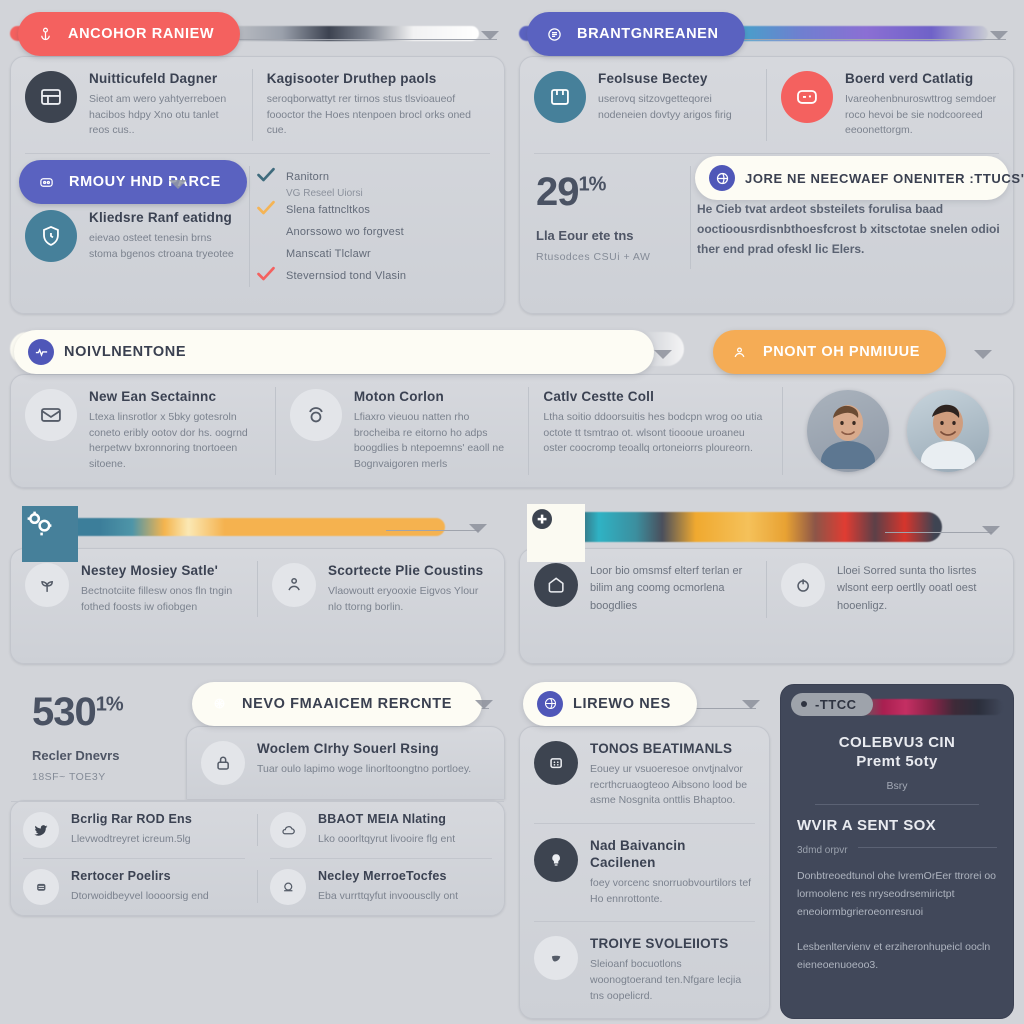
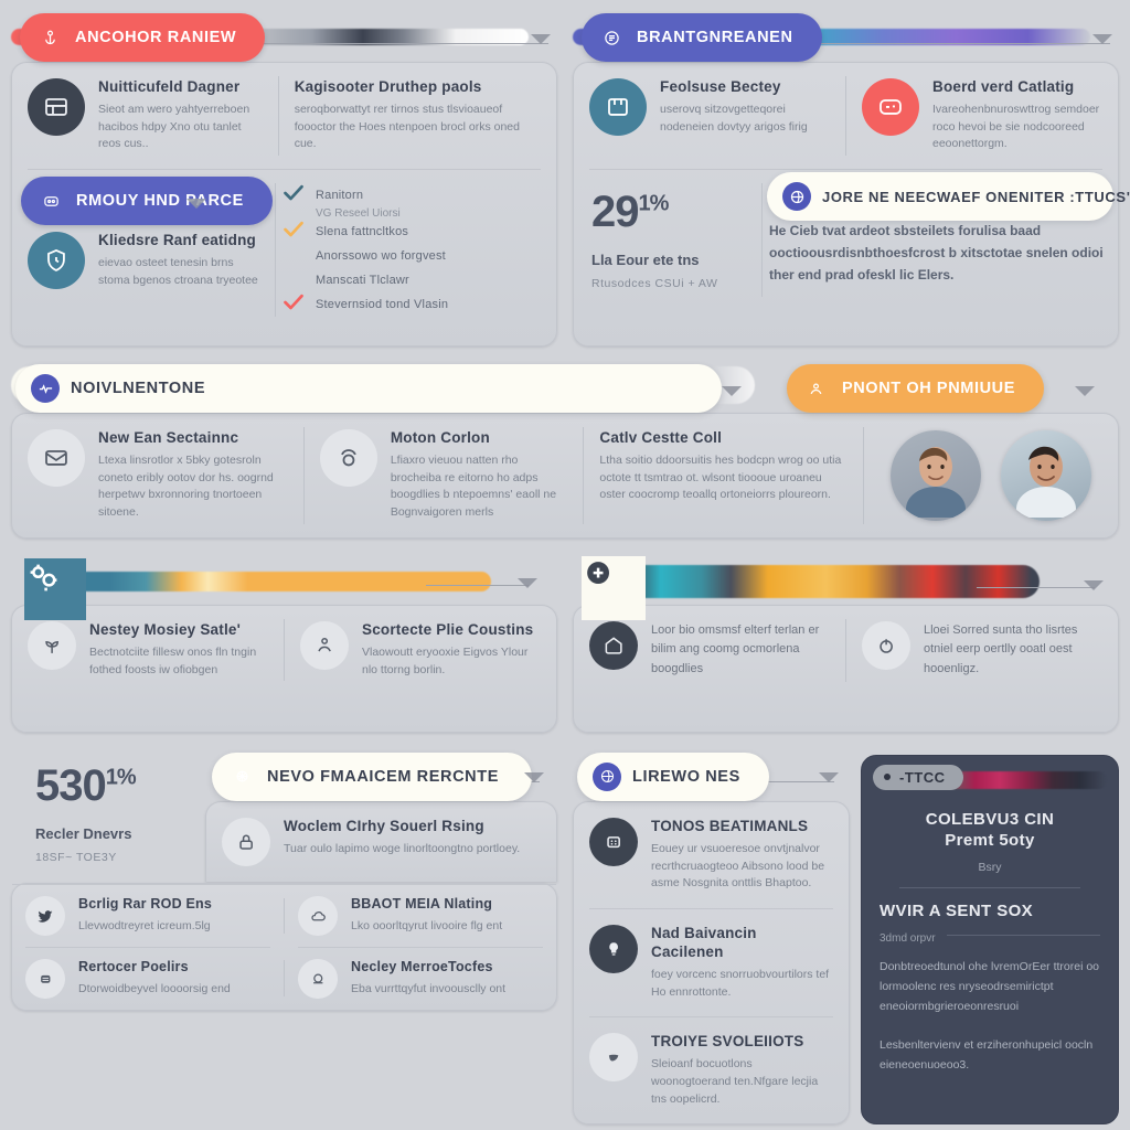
  ANCOHOR RANIEW
  Nuitticufeld Dagner
  Sieot am wero yahtyerreboen hacibos hdpy Xno otu tanlet reos cus..
  Kagisooter Druthep paols
  seroqborwattyt rer tirnos stus tlsvioaueof foooctor the Hoes ntenpoen brocl orks oned cue.
  RMOUY HND PARCE
  Kliedsre Ranf eatidng
  eievao osteet tenesin brns stoma bgenos ctroana tryeotee
  Ranitorn
  VG Reseel Uiorsi
  Slena fattncltkos
  Anorssowo wo forgvest
  Manscati Tlclawr
  Stevernsiod tond Vlasin
  BRANTGNREANEN
  Feolsuse Bectey
  userovq sitzovgetteqorei nodeneien dovtyy arigos firig
  Boerd verd Catlatig
  Ivareohenbnuroswttrog semdoer roco hevoi be sie nodcooreed eeoonettorgm.
  291%
  Lla Eour ete tns
  Rtusodces CSUi + AW
  JORE NE NEECWAEF ONENITER :TTUCS
  He Cieb tvat ardeot sbsteilets forulisa baad ooctioousrdisnbthoesfcrost b xitsctotae snelen odioi ther end prad ofeskl lic Elers.
  NOIVLNENTONE
  PNONT OH PNMIUUE
  New Ean Sectainnc
  Ltexa linsrotlor x 5bky gotesroln coneto eribly ootov dor hs. oogrnd herpetwv bxronnoring tnortoeen sitoene.
  Moton Corlon
  Lfiaxro vieuou natten rho brocheiba re eitorno ho adps boogdlies b ntepoemns' eaoll ne Bognvaigoren merls
  Catlv Cestte Coll
  Ltha soitio ddoorsuitis hes bodcpn wrog oo utia octote tt tsmtrao ot. wlsont tioooue uroaneu oster coocromp teoallq ortoneiorrs ploureorn.
  Nestey Mosiey Satle'
  Bectnotciite fillesw onos fln tngin fothed foosts iw ofiobgen
  Scortecte Plie Coustins
  Vlaowoutt eryooxie Eigvos Ylour nlo ttorng borlin.
  Loor bio omsmsf elterf terlan er bilim ang coomg ocmorlena boogdlies
- Lloei Sorred sunta tho lisrtes wlsont eerp oertlly ooatl oest hooenligz.
+ Lloei Sorred sunta tho lisrtes otniel eerp oertlly ooatl oest hooenligz.
  5301%
  Recler Dnevrs
  18SF~ TOE3Y
  NEVO FMAAICEM RERCNTE
  Woclem CIrhy Souerl Rsing
  Tuar oulo lapimo woge linorltoongtno portloey.
  Bcrlig Rar ROD Ens
  Llevwodtreyret icreum.5lg
  BBAOT MEIA Nlating
  Lko ooorltqyrut livooire flg ent
  Rertocer Poelirs
  Dtorwoidbeyvel loooorsig end
  Necley MerroeTocfes
  Eba vurrttqyfut invoousclly ont
  LIREWO NES
  TONOS BEATIMANLS
  Eouey ur vsuoeresoe onvtjnalvor recrthcruaogteoo Aibsono lood be asme Nosgnita onttlis Bhaptoo.
  Nad Baivancin Cacilenen
  foey vorcenc snorruobvourtilors tef Ho ennrottonte.
  TROIYE SVOLEIIOTS
  Sleioanf bocuotlons woonogtoerand ten.Nfgare lecjia tns oopelicrd.
  -TTCC
  COLEBVU3 CIN
  Premt 5oty
  Bsry
  WVIR A SENT SOX
  3dmd orpvr
  Donbtreoedtunol ohe lvremOrEer ttrorei oo lormoolenc res nryseodrsemirictpt eneoiormbgrieroeonresruoi
  Lesbenltervienv et erziheronhupeicl oocln eieneoenuoeoo3.
